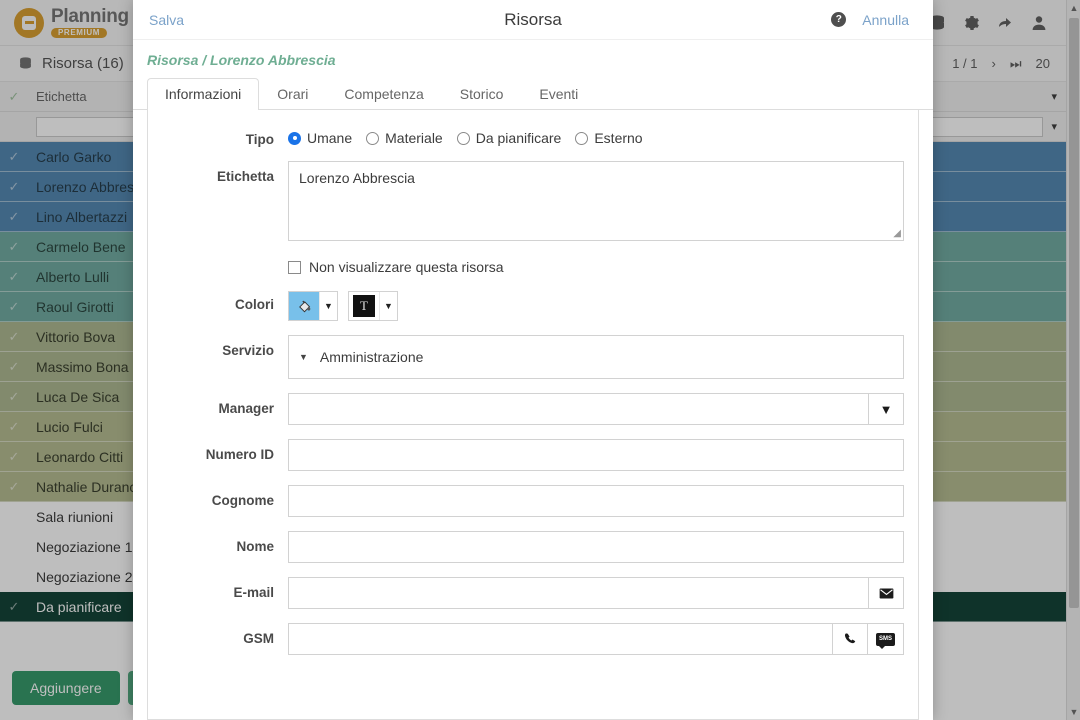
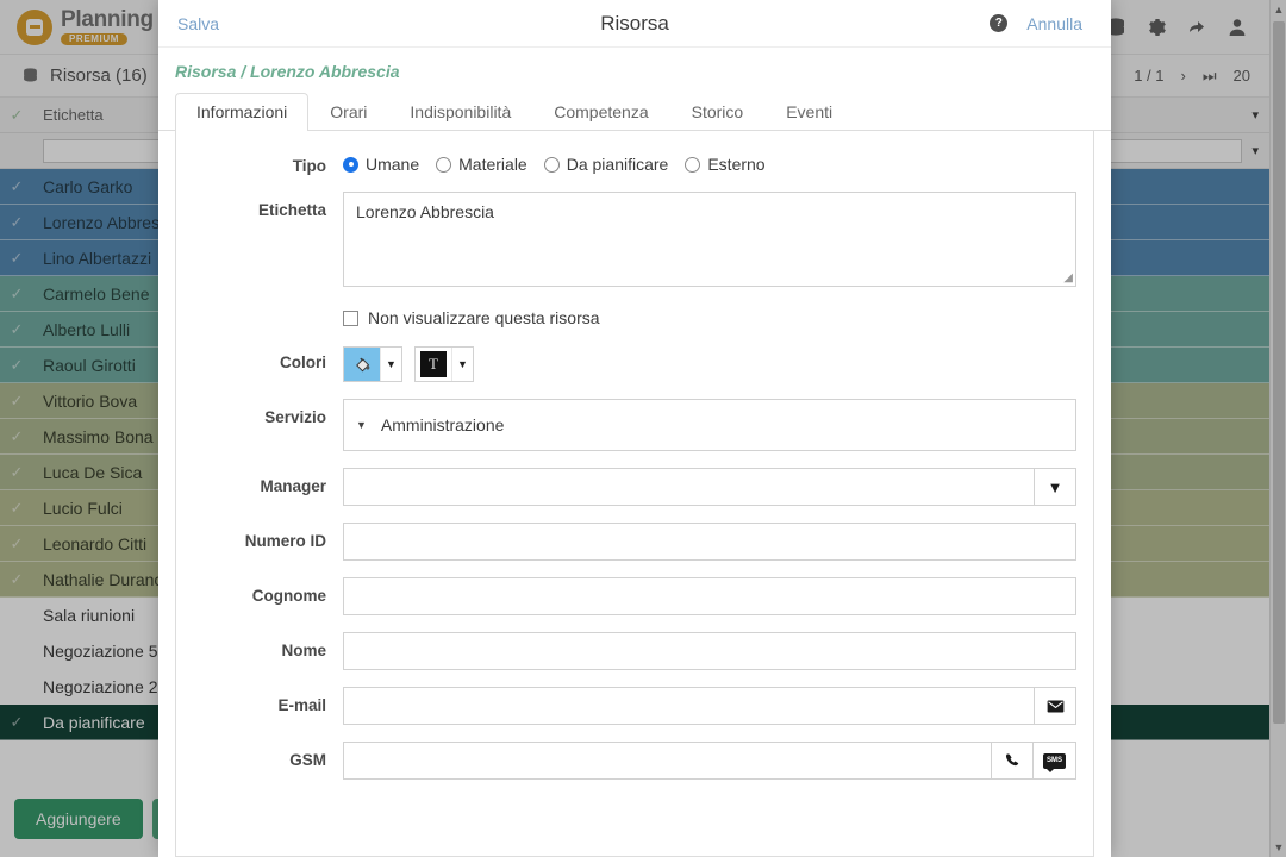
  Planning
  PREMIUM
  Risorsa (16)
  1 / 1
  ›
  ⏭
  20
  ✓
  Etichetta
  ▾
  ▾
  ✓
  Carlo Garko
  ✓
  Lorenzo Abbres
  ✓
  Lino Albertazzi
  ✓
  Carmelo Bene
  ✓
  Alberto Lulli
  ✓
  Raoul Girotti
  ✓
  Vittorio Bova
  ✓
  Massimo Bona
  ✓
  Luca De Sica
  ✓
  Lucio Fulci
  ✓
  Leonardo Citti
  ✓
  Nathalie Duran
  Sala riunioni
- Negoziazione 1
+ Negoziazione 5
  Negoziazione 2
  ✓
  Da pianificare
  Aggiungere
  ▲
  ▼
  Salva
  Risorsa
  ?
  Annulla
  Risorsa / Lorenzo Abbrescia
  Informazioni
  Orari
+ Indisponibilità
  Competenza
  Storico
  Eventi
  Tipo
  Umane
  Materiale
  Da pianificare
  Esterno
  Etichetta
  Lorenzo Abbrescia
  ◢
  Non visualizzare questa risorsa
  Colori
  ▼
  T
  ▼
  Servizio
  ▼
  Amministrazione
  Manager
  ▼
  Numero ID
  Cognome
  Nome
  E-mail
  GSM
